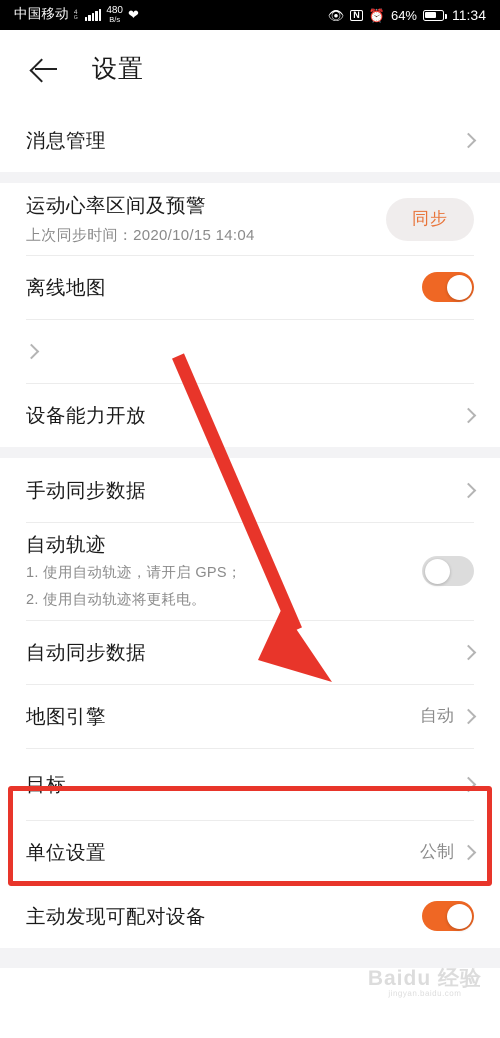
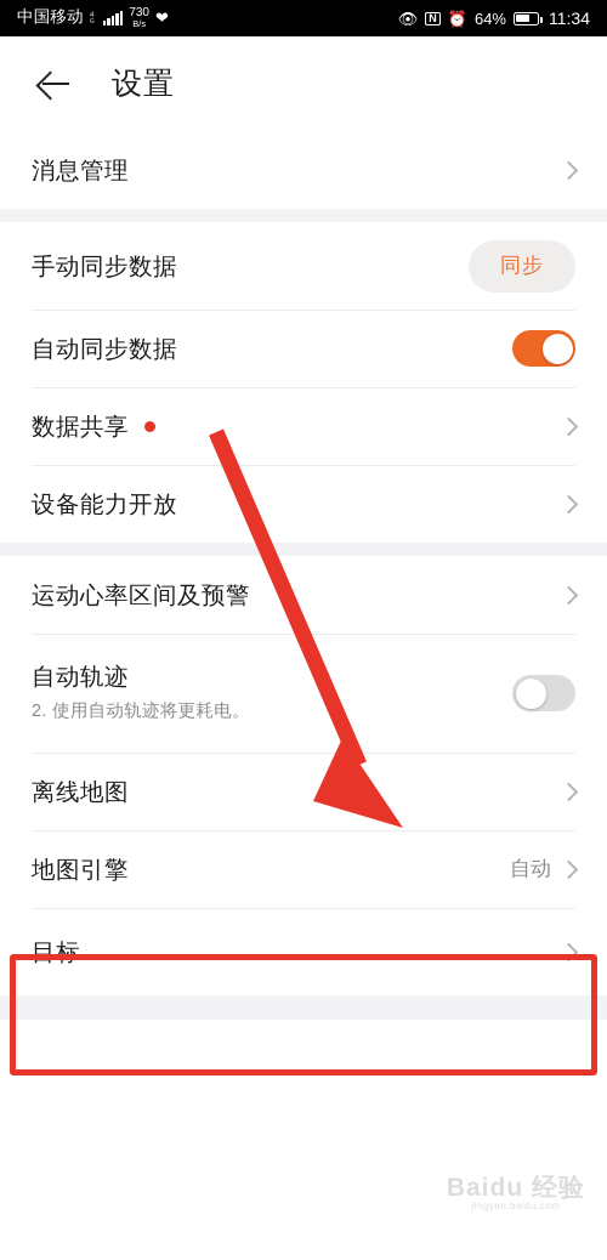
  中国移动
- 480
+ 730
  B/s
  ❤
  👁
  N
  ⏰
  64%
  11:34
  设置
  消息管理
- 运动心率区间及预警
+ 手动同步数据
- 上次同步时间：2020/10/15 14:04
  同步
- 离线地图
+ 自动同步数据
+ 数据共享
  设备能力开放
- 手动同步数据
+ 运动心率区间及预警
  自动轨迹
- 1. 使用自动轨迹，请开启 GPS；
  2. 使用自动轨迹将更耗电。
- 自动同步数据
+ 离线地图
  地图引擎
  自动
  目标
- 单位设置
- 公制
- 主动发现可配对设备
  Baidu 经验
  jingyan.baidu.com
